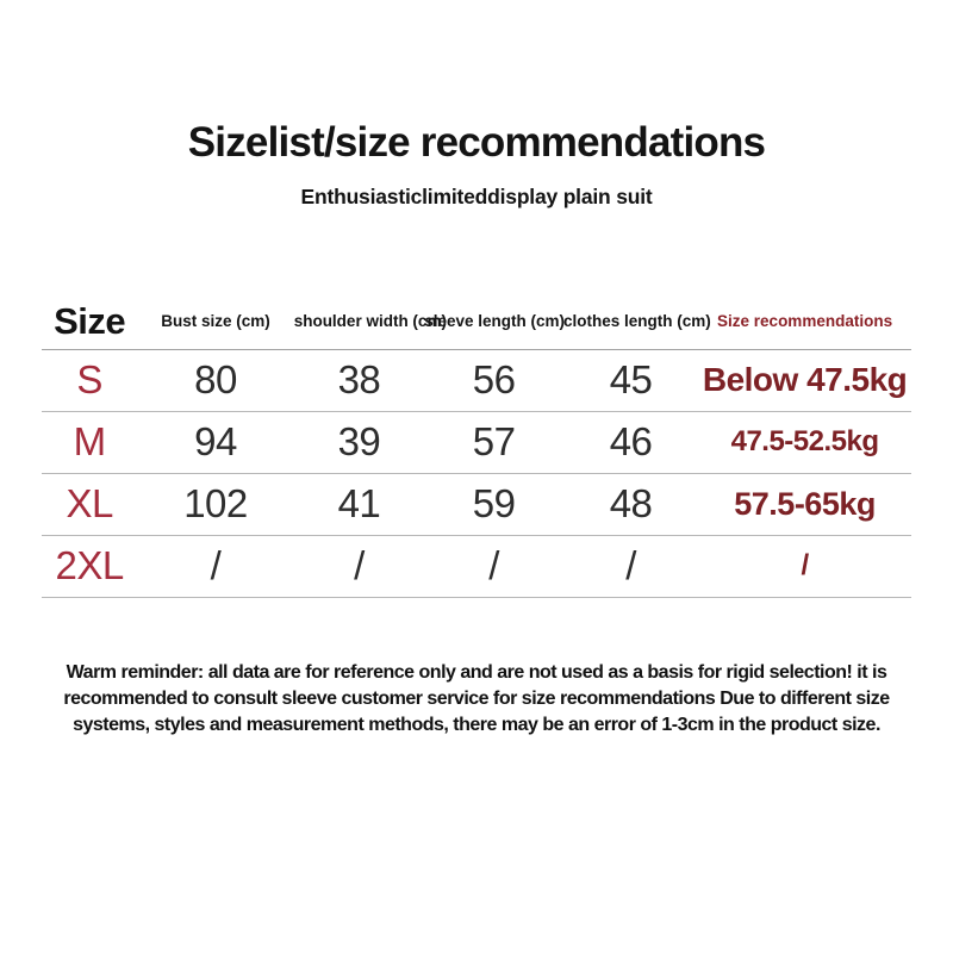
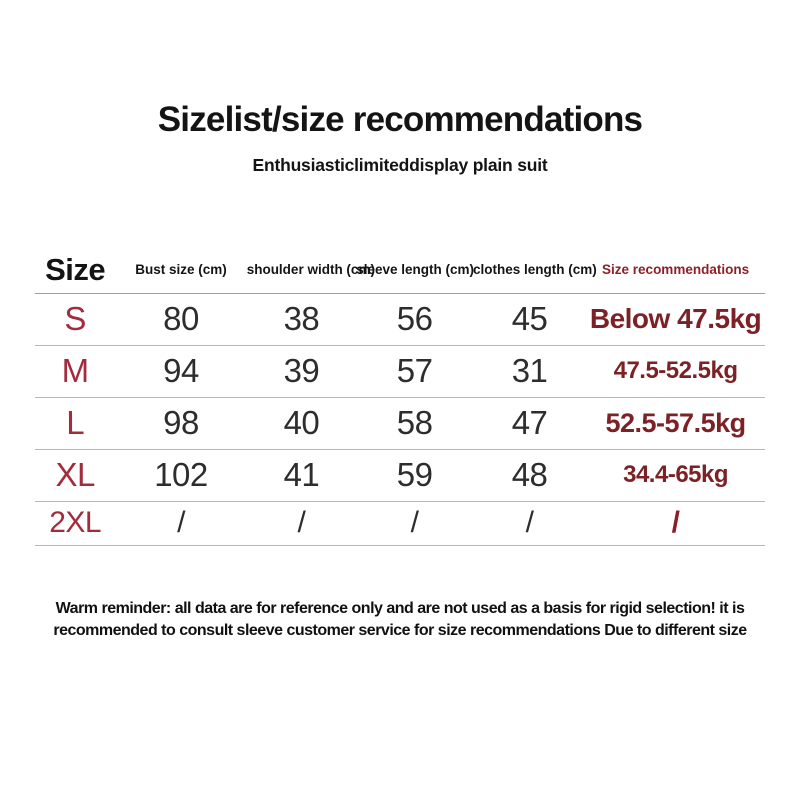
  Sizelist/size recommendations
  Enthusiasticlimiteddisplay plain suit
  Size	Bust size (cm)	shoulder width (c	sleeve length (cm)	clothes length (cm)	Size recommendations
  S	80	38	56	45	Below 47.5kg
- M	94	39	57	46	47.5-52.5kg
+ M	94	39	57	31	47.5-52.5kg
+ L	98	40	58	47	52.5-57.5kg
- XL	102	41	59	48	57.5-65kg
+ XL	102	41	59	48	34.4-65kg
  2XL	/	/	/	/	/
  Warm reminder: all data are for reference only and are not used as a basis for rigid selection! it is
  recommended to consult sleeve customer service for size recommendations Due to different size
- systems, styles and measurement methods, there may be an error of 1-3cm in the product size.
